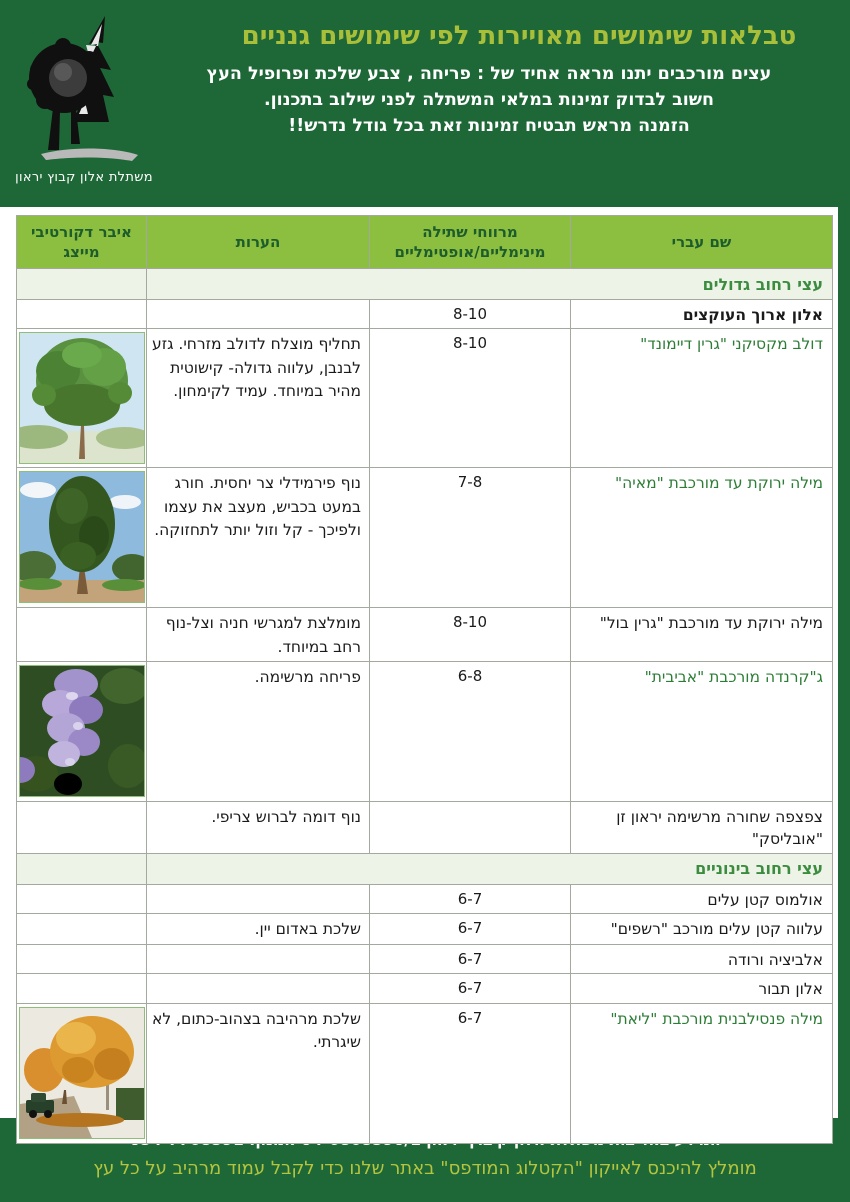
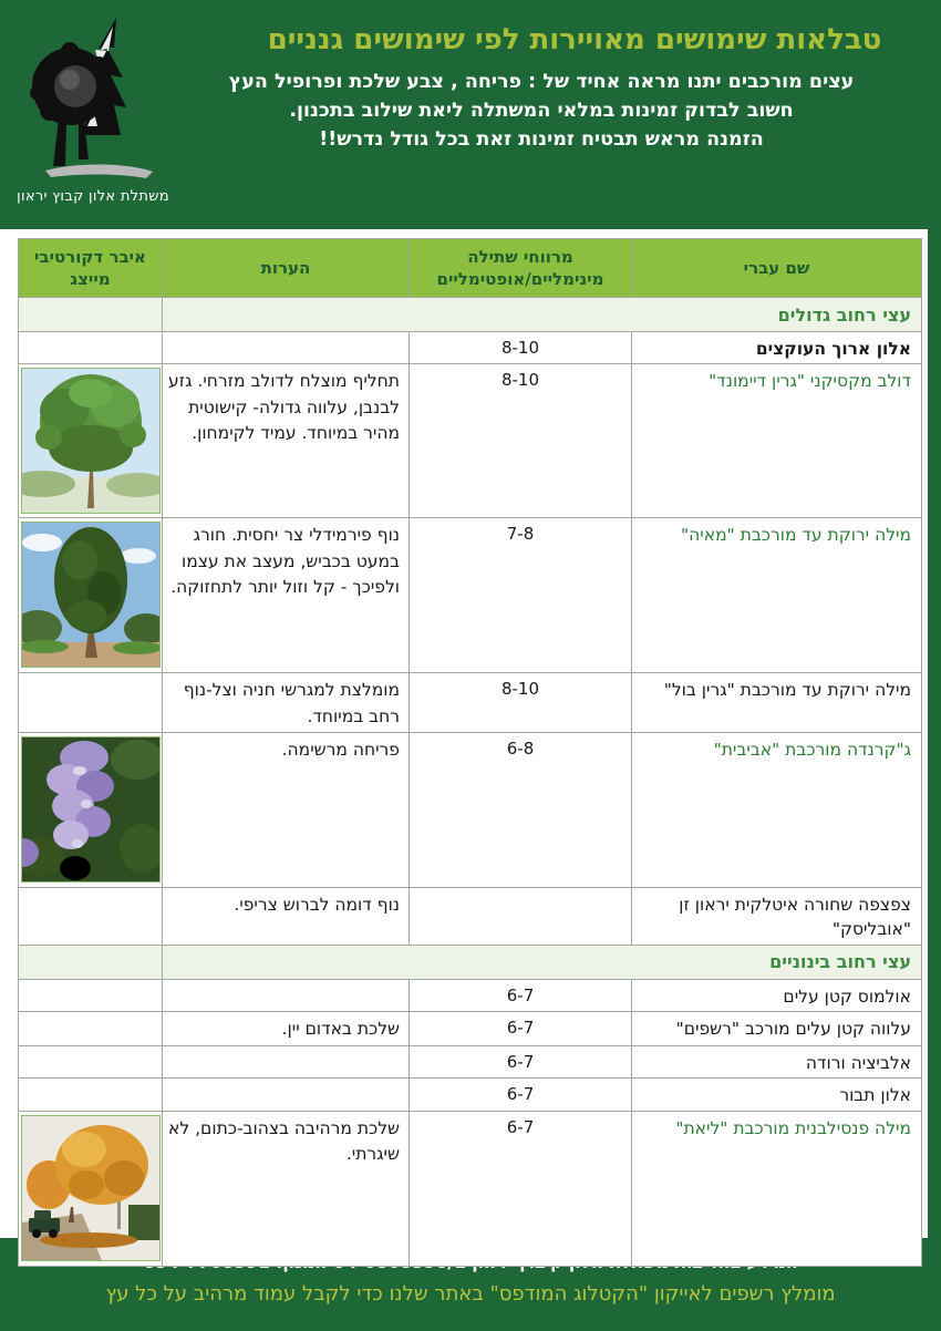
  משתלת אלון קבוץ יראון
  טבלאות שימושים מאויירות לפי שימושים גנניים
  עצים מורכבים יתנו מראה אחיד של : פריחה , צבע שלכת ופרופיל העץ
- חשוב לבדוק זמינות במלאי המשתלה לפני שילוב בתכנון.
+ חשוב לבדוק זמינות במלאי המשתלה ליאת שילוב בתכנון.
  הזמנה מראש תבטיח זמינות זאת בכל גודל נדרש!!
  שם עברי	מרווחי שתילה מינימליים/אופטימליים	הערות	איבר דקורטיבי מייצג
  עצי רחוב גדולים
  אלון ארוך העוקצים	8-10
  דולב מקסיקני "גרין דיימונד"	8-10	תחליף מוצלח לדולב מזרחי. גזע לבנבן, עלווה גדולה- קישוטית מהיר במיוחד. עמיד לקימחון.
  מילה ירוקת עד מורכבת "מאיה"	7-8	נוף פירמידלי צר יחסית. חורג במעט בכביש, מעצב את עצמו ולפיכך - קל וזול יותר לתחזוקה.
  מילה ירוקת עד מורכבת "גרין בול"	8-10	מומלצת למגרשי חניה וצל-נוף רחב במיוחד.
  ג"קרנדה מורכבת "אביבית"	6-8	פריחה מרשימה.
- צפצפה שחורה מרשימה יראון זן "אובליסק"		נוף דומה לברוש צריפי.
+ צפצפה שחורה איטלקית יראון זן "אובליסק"		נוף דומה לברוש צריפי.
  עצי רחוב בינוניים
  אולמוס קטן עלים	6-7
  עלווה קטן עלים מורכב "רשפים"	6-7	שלכת באדום יין.
  אלביציה ורודה	6-7
  אלון תבור	6-7
  מילה פנסילבנית מורכבת "ליאת"	6-7	שלכת מרהיבה בצהוב-כתום, לא שיגרתי.
- מומלץ להיכנס לאייקון "הקטלוג המודפס" באתר שלנו כדי לקבל עמוד מרהיב על כל עץ
+ מומלץ רשפים לאייקון "הקטלוג המודפס" באתר שלנו כדי לקבל עמוד מרהיב על כל עץ
